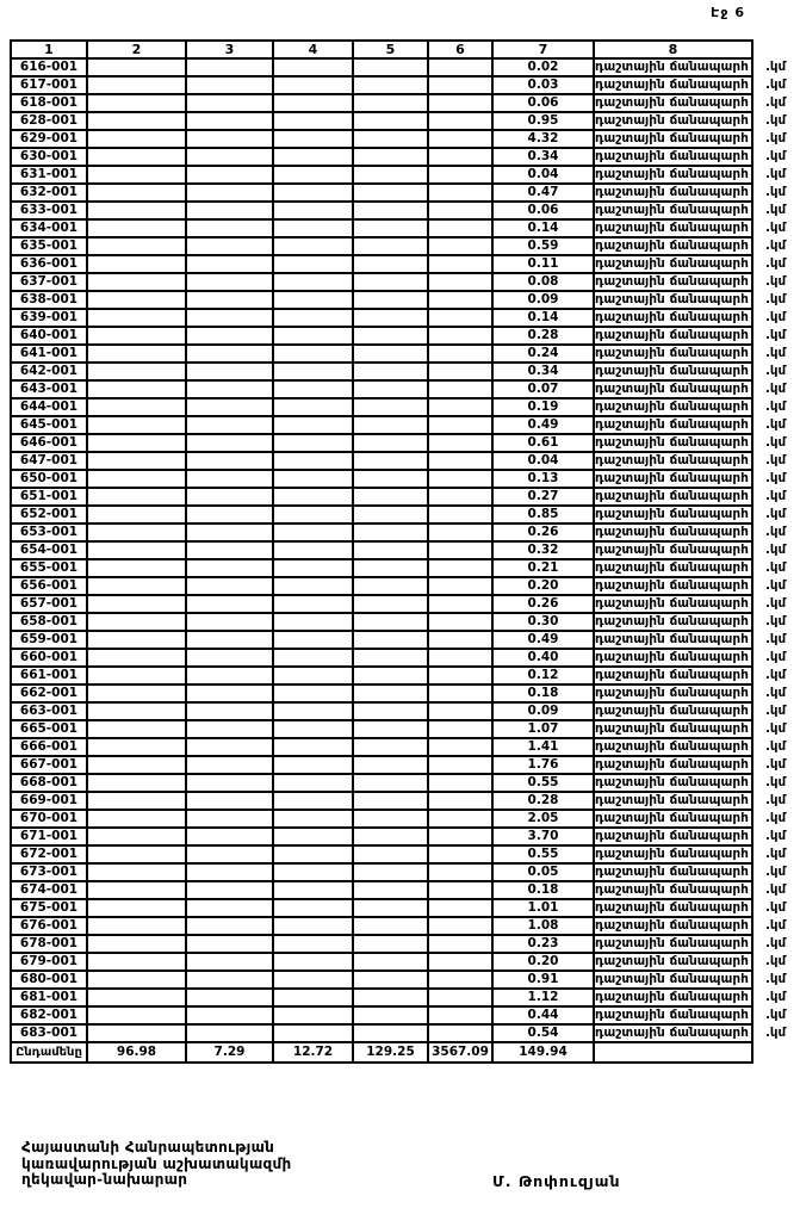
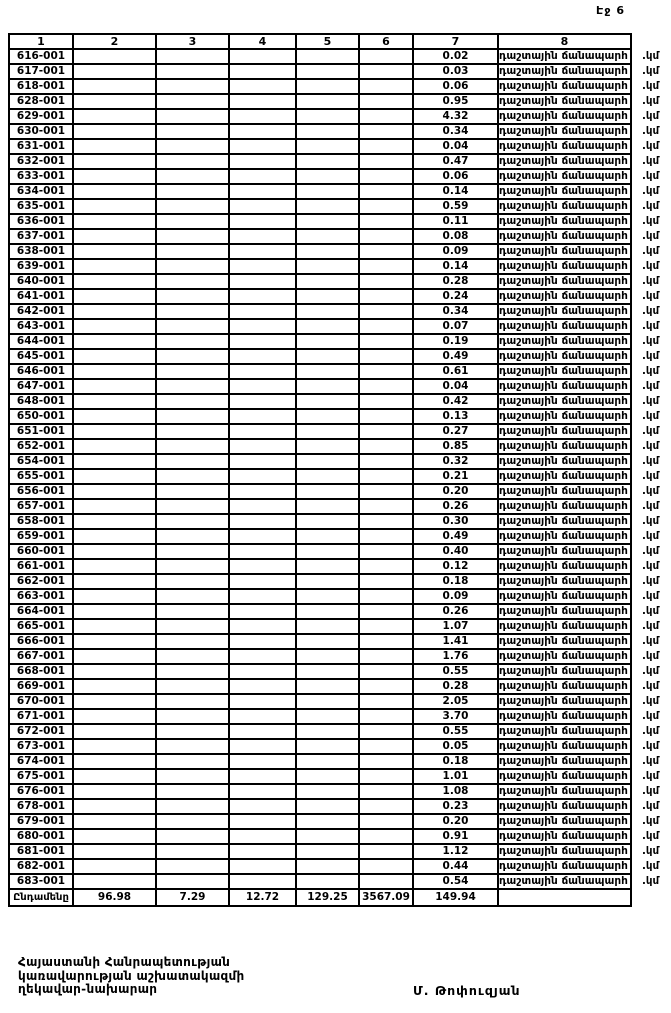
  Էջ 6
  1	2	3	4	5	6	7	8
  616-001						0.02	դաշտային ճանապարհ .կմ
  617-001						0.03	դաշտային ճանապարհ .կմ
  618-001						0.06	դաշտային ճանապարհ .կմ
  628-001						0.95	դաշտային ճանապարհ .կմ
  629-001						4.32	դաշտային ճանապարհ .կմ
  630-001						0.34	դաշտային ճանապարհ .կմ
  631-001						0.04	դաշտային ճանապարհ .կմ
  632-001						0.47	դաշտային ճանապարհ .կմ
  633-001						0.06	դաշտային ճանապարհ .կմ
  634-001						0.14	դաշտային ճանապարհ .կմ
  635-001						0.59	դաշտային ճանապարհ .կմ
  636-001						0.11	դաշտային ճանապարհ .կմ
  637-001						0.08	դաշտային ճանապարհ .կմ
  638-001						0.09	դաշտային ճանապարհ .կմ
  639-001						0.14	դաշտային ճանապարհ .կմ
  640-001						0.28	դաշտային ճանապարհ .կմ
  641-001						0.24	դաշտային ճանապարհ .կմ
  642-001						0.34	դաշտային ճանապարհ .կմ
  643-001						0.07	դաշտային ճանապարհ .կմ
  644-001						0.19	դաշտային ճանապարհ .կմ
  645-001						0.49	դաշտային ճանապարհ .կմ
  646-001						0.61	դաշտային ճանապարհ .կմ
  647-001						0.04	դաշտային ճանապարհ .կմ
+ 648-001						0.42	դաշտային ճանապարհ .կմ
  650-001						0.13	դաշտային ճանապարհ .կմ
  651-001						0.27	դաշտային ճանապարհ .կմ
  652-001						0.85	դաշտային ճանապարհ .կմ
- 653-001						0.26	դաշտային ճանապարհ .կմ
  654-001						0.32	դաշտային ճանապարհ .կմ
  655-001						0.21	դաշտային ճանապարհ .կմ
  656-001						0.20	դաշտային ճանապարհ .կմ
  657-001						0.26	դաշտային ճանապարհ .կմ
  658-001						0.30	դաշտային ճանապարհ .կմ
  659-001						0.49	դաշտային ճանապարհ .կմ
  660-001						0.40	դաշտային ճանապարհ .կմ
  661-001						0.12	դաշտային ճանապարհ .կմ
  662-001						0.18	դաշտային ճանապարհ .կմ
  663-001						0.09	դաշտային ճանապարհ .կմ
+ 664-001						0.26	դաշտային ճանապարհ .կմ
  665-001						1.07	դաշտային ճանապարհ .կմ
  666-001						1.41	դաշտային ճանապարհ .կմ
  667-001						1.76	դաշտային ճանապարհ .կմ
  668-001						0.55	դաշտային ճանապարհ .կմ
  669-001						0.28	դաշտային ճանապարհ .կմ
  670-001						2.05	դաշտային ճանապարհ .կմ
  671-001						3.70	դաշտային ճանապարհ .կմ
  672-001						0.55	դաշտային ճանապարհ .կմ
  673-001						0.05	դաշտային ճանապարհ .կմ
  674-001						0.18	դաշտային ճանապարհ .կմ
  675-001						1.01	դաշտային ճանապարհ .կմ
  676-001						1.08	դաշտային ճանապարհ .կմ
  678-001						0.23	դաշտային ճանապարհ .կմ
  679-001						0.20	դաշտային ճանապարհ .կմ
  680-001						0.91	դաշտային ճանապարհ .կմ
  681-001						1.12	դաշտային ճանապարհ .կմ
  682-001						0.44	դաշտային ճանապարհ .կմ
  683-001						0.54	դաշտային ճանապարհ .կմ
  Ընդամենը	96.98	7.29	12.72	129.25	3567.09	149.94
  Հայաստանի Հանրապետության
  կառավարության աշխատակազմի
  ղեկավար-նախարար
  Մ. Թոփուզյան
